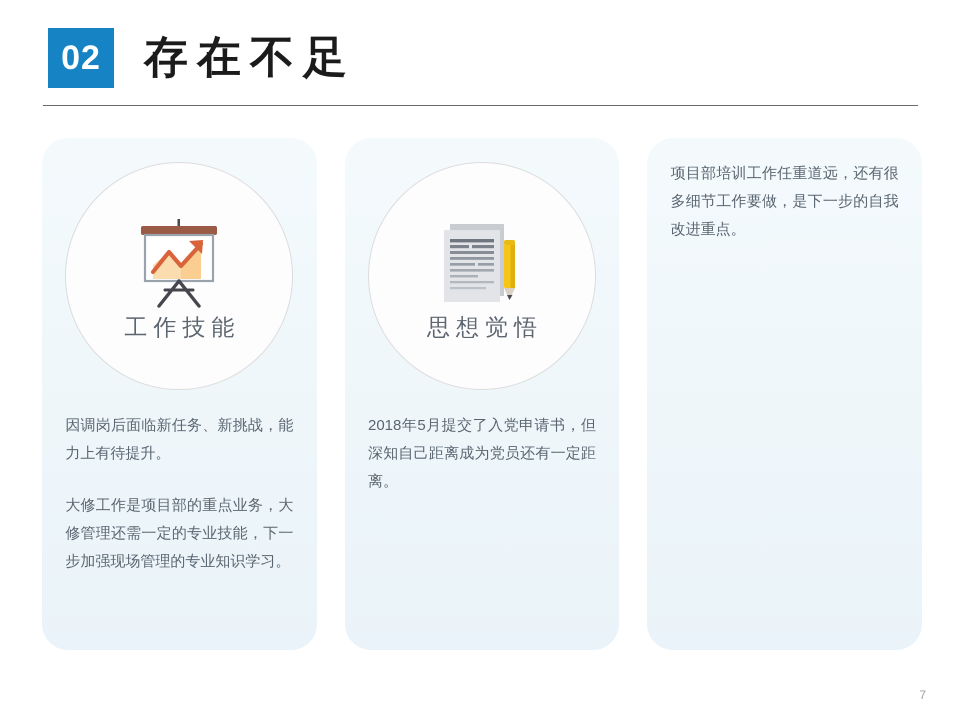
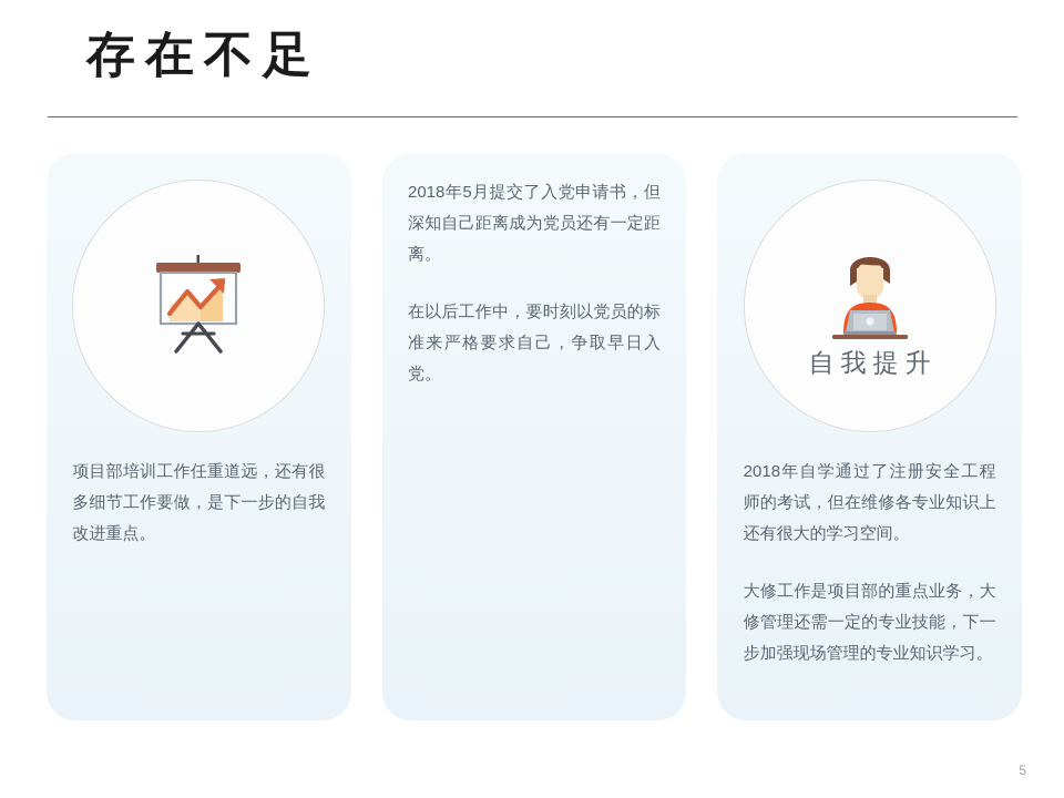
- 02
  存在不足
- 工作技能
- 因调岗后面临新任务、新挑战，能力上有待提升。
- 大修工作是项目部的重点业务，大修管理还需一定的专业技能，下一步加强现场管理的专业知识学习。
+ 项目部培训工作任重道远，还有很多细节工作要做，是下一步的自我改进重点。
- 思想觉悟
  2018年5月提交了入党申请书，但深知自己距离成为党员还有一定距离。
+ 在以后工作中，要时刻以党员的标准来严格要求自己，争取早日入党。
+ 自我提升
+ 2018年自学通过了注册安全工程师的考试，但在维修各专业知识上还有很大的学习空间。
- 项目部培训工作任重道远，还有很多细节工作要做，是下一步的自我改进重点。
+ 大修工作是项目部的重点业务，大修管理还需一定的专业技能，下一步加强现场管理的专业知识学习。
- 7
+ 5
